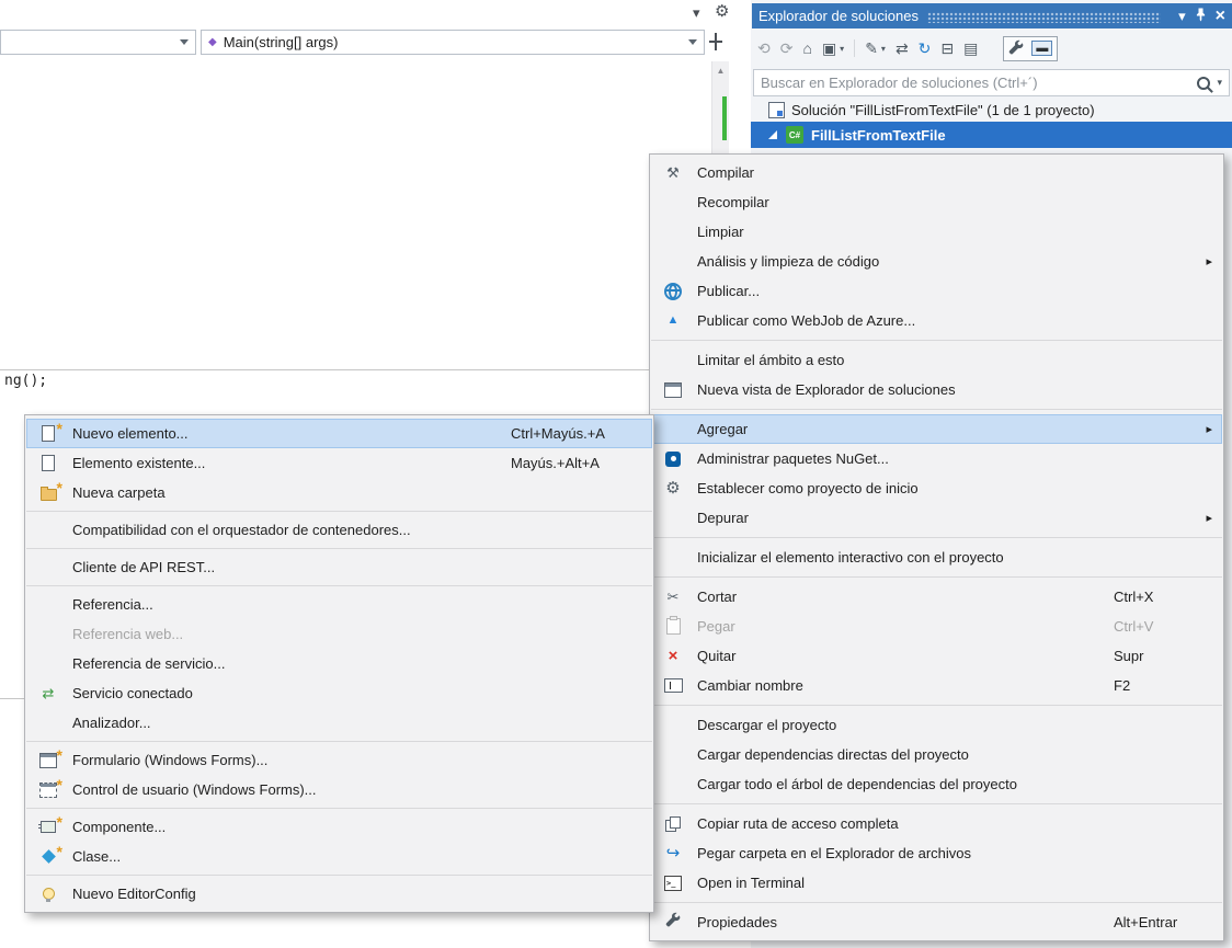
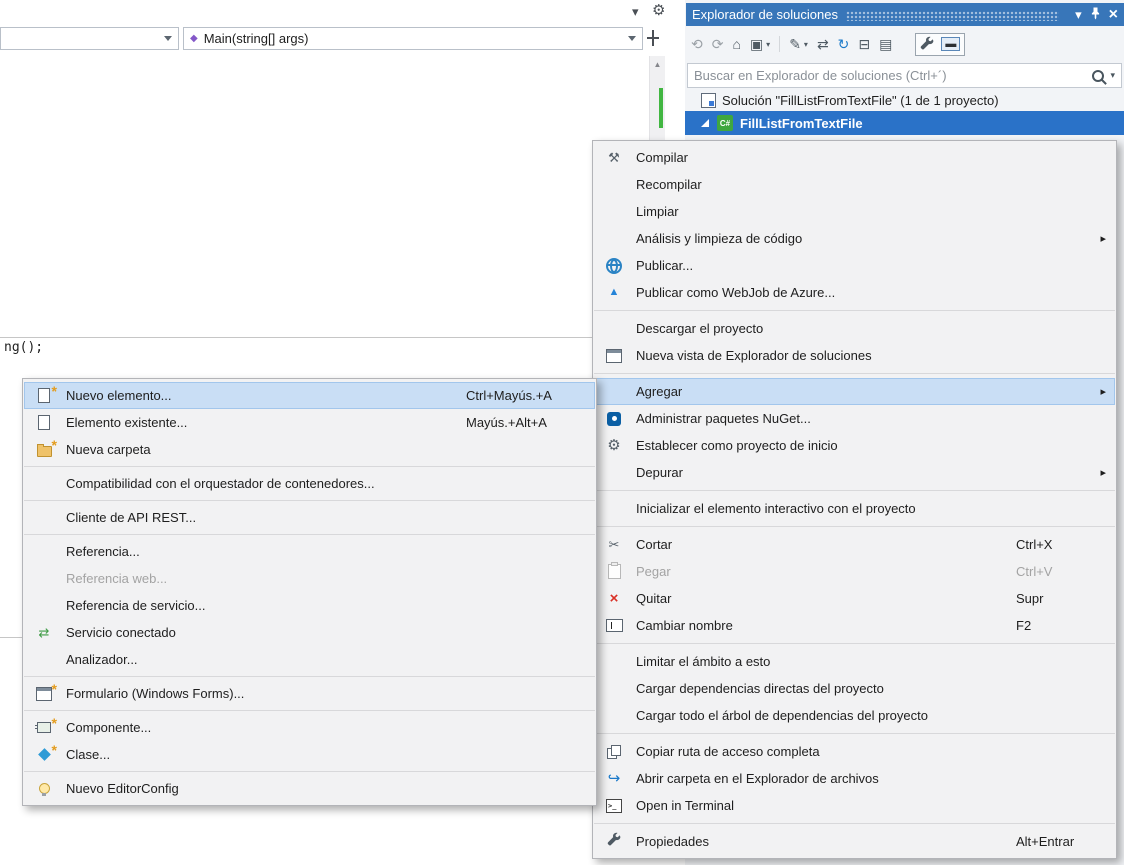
  ◆
  Main(string[] args)
  ▾
  ⚙
  ng();
  ▲
  Explorador de soluciones
  ▾
  ×
  ⟲
  ⟳
  ⌂
  ▣
  ▾
  ✎
  ▾
  ⇄
  ↻
  ⊟
  ▤
  ▬
  Buscar en Explorador de soluciones (Ctrl+´)
  ▾
  Solución "FillListFromTextFile" (1 de 1 proyecto)
  C#
  FillListFromTextFile
  ⚒
  Compilar
  Recompilar
  Limpiar
  Análisis y limpieza de código
  ▸
  Publicar...
  ▲
  Publicar como WebJob de Azure...
- Limitar el ámbito a esto
+ Descargar el proyecto
  Nueva vista de Explorador de soluciones
  Agregar
  ▸
  Administrar paquetes NuGet...
  ⚙
  Establecer como proyecto de inicio
  Depurar
  ▸
  Inicializar el elemento interactivo con el proyecto
  ✂
  Cortar
  Ctrl+X
  Pegar
  Ctrl+V
  ×
  Quitar
  Supr
  Cambiar nombre
  F2
- Descargar el proyecto
+ Limitar el ámbito a esto
  Cargar dependencias directas del proyecto
  Cargar todo el árbol de dependencias del proyecto
  Copiar ruta de acceso completa
  ↪
- Pegar carpeta en el Explorador de archivos
+ Abrir carpeta en el Explorador de archivos
  Open in Terminal
  Propiedades
  Alt+Entrar
  Nuevo elemento...
  Ctrl+Mayús.+A
  Elemento existente...
  Mayús.+Alt+A
  Nueva carpeta
  Compatibilidad con el orquestador de contenedores...
  Cliente de API REST...
  Referencia...
  Referencia web...
  Referencia de servicio...
  ⇄
  Servicio conectado
  Analizador...
  Formulario (Windows Forms)...
- Control de usuario (Windows Forms)...
  Componente...
  Clase...
  Nuevo EditorConfig
